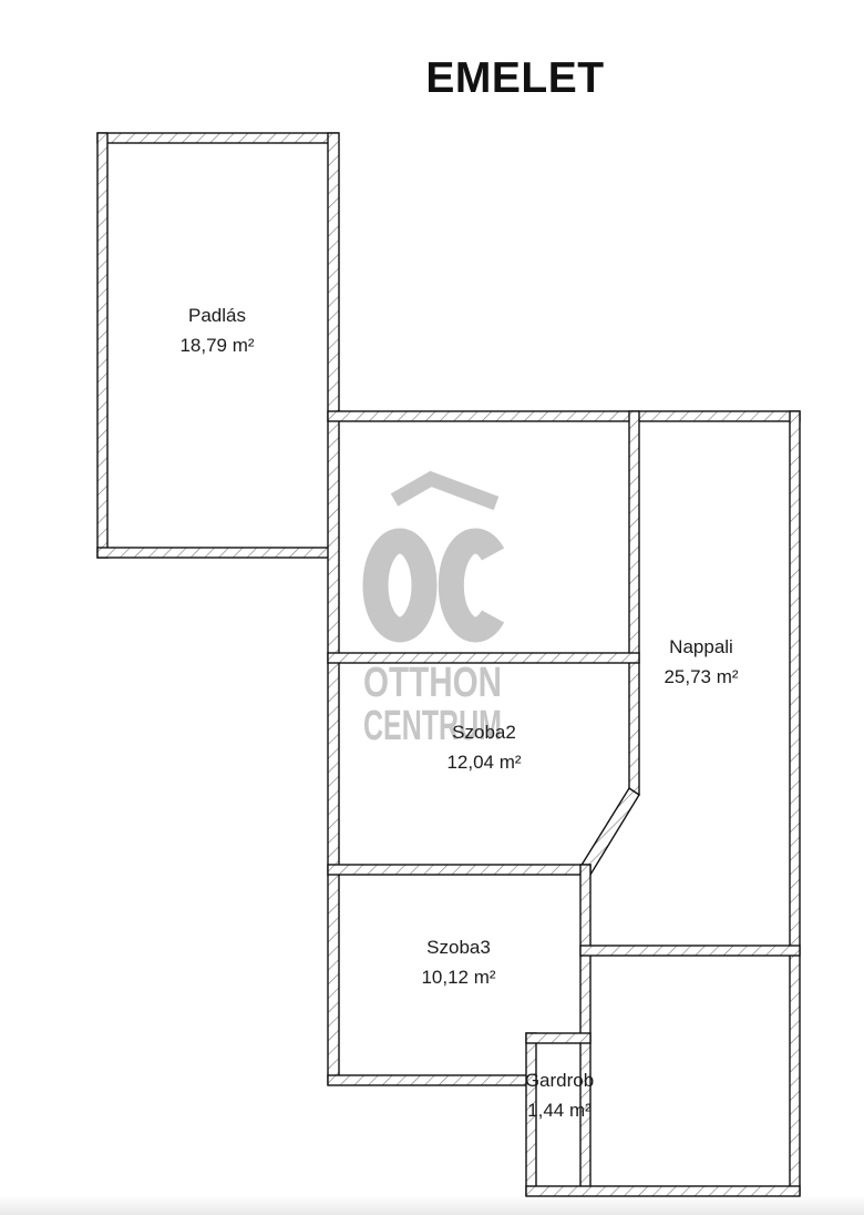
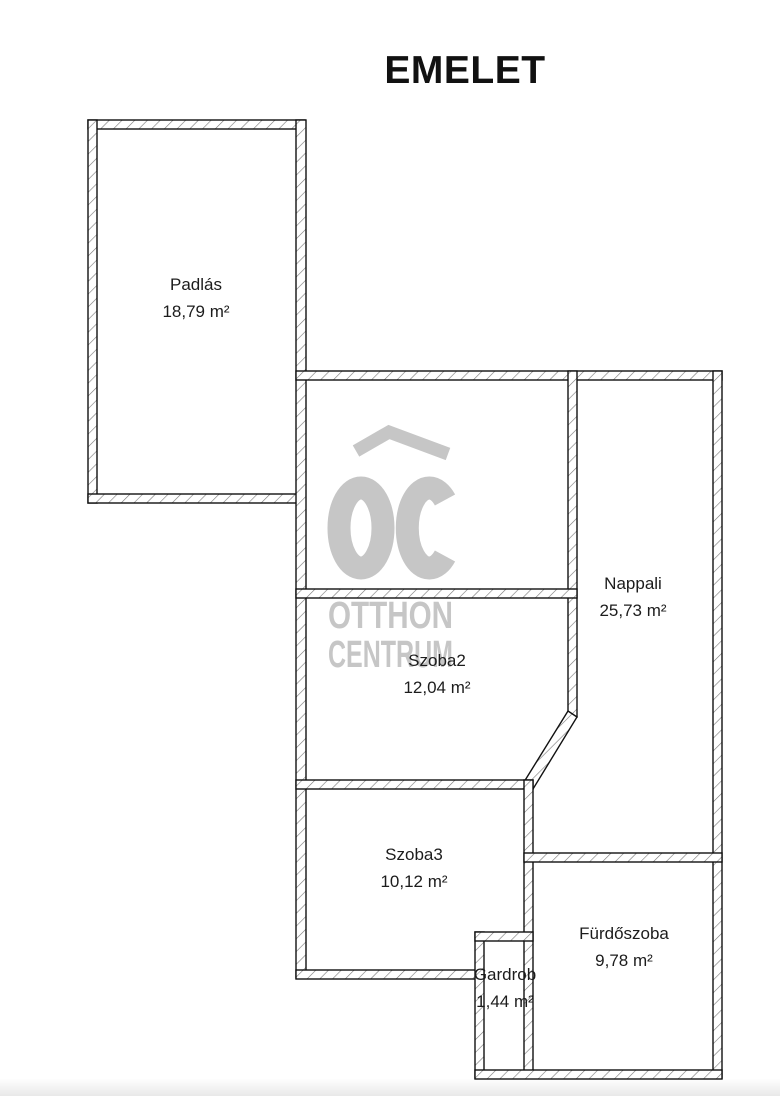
  EMELET
  OTTHON
  CENTRUM
  Padlás
  18,79 m²
  Szoba2
  12,04 m²
  Nappali
  25,73 m²
  Szoba3
  10,12 m²
+ Fürdőszoba
+ 9,78 m²
  Gardrob
  1,44 m²
